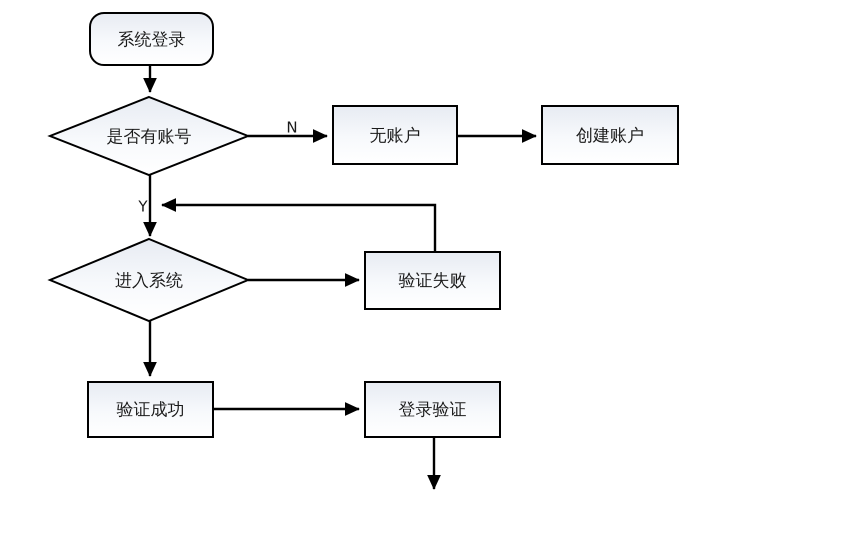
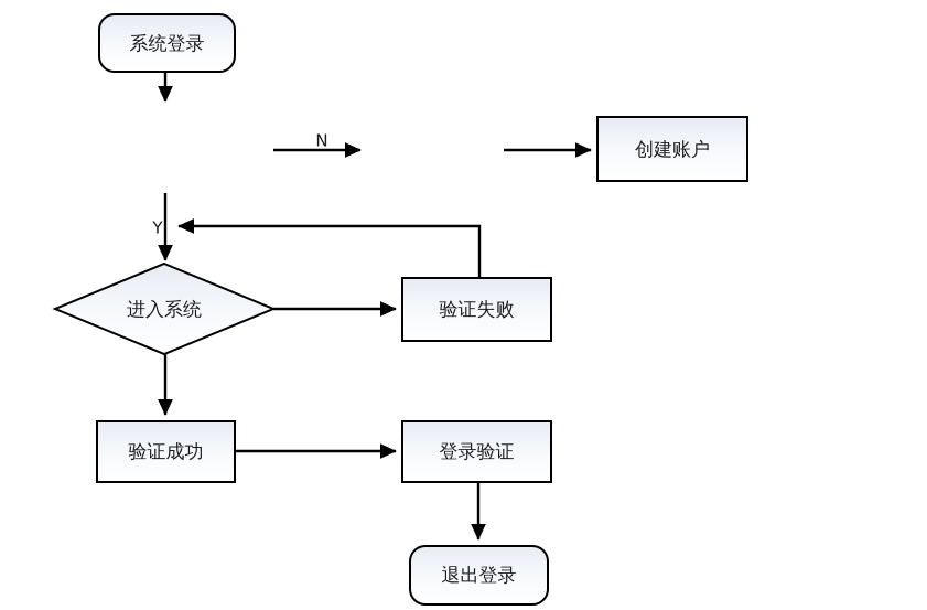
  N
  Y
  系统登录
- 是否有账号
- 无账户
  创建账户
  进入系统
  验证失败
  验证成功
  登录验证
+ 退出登录
